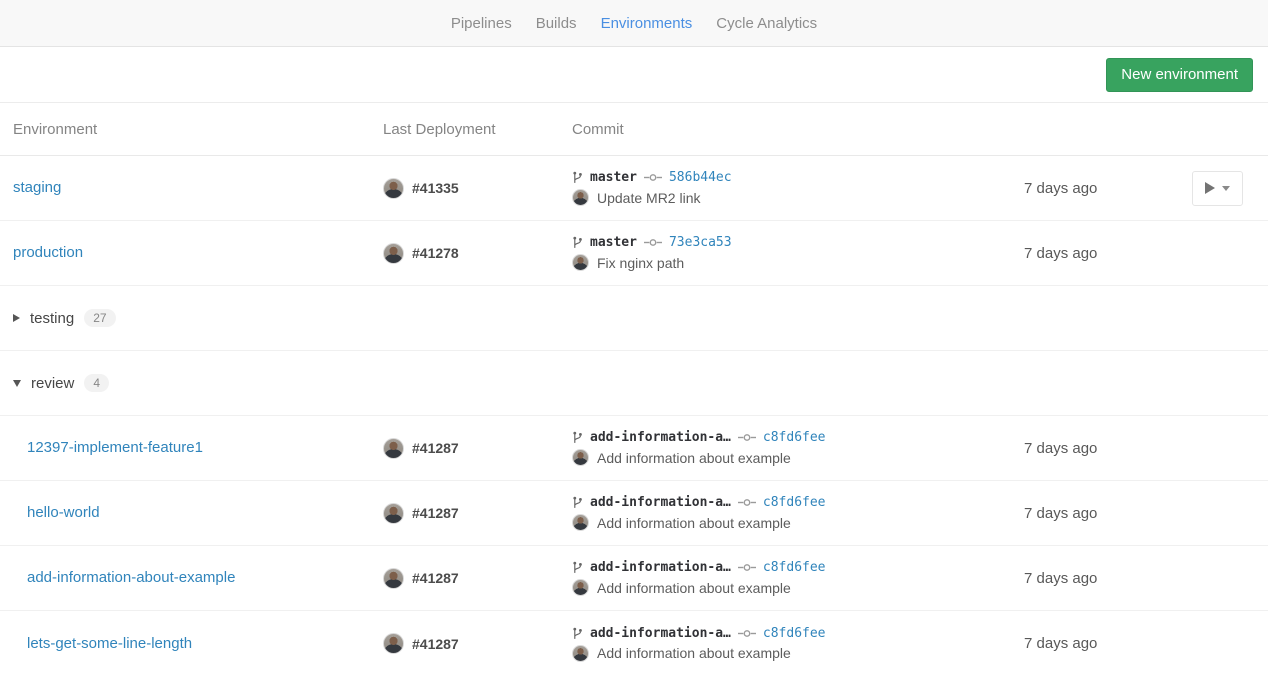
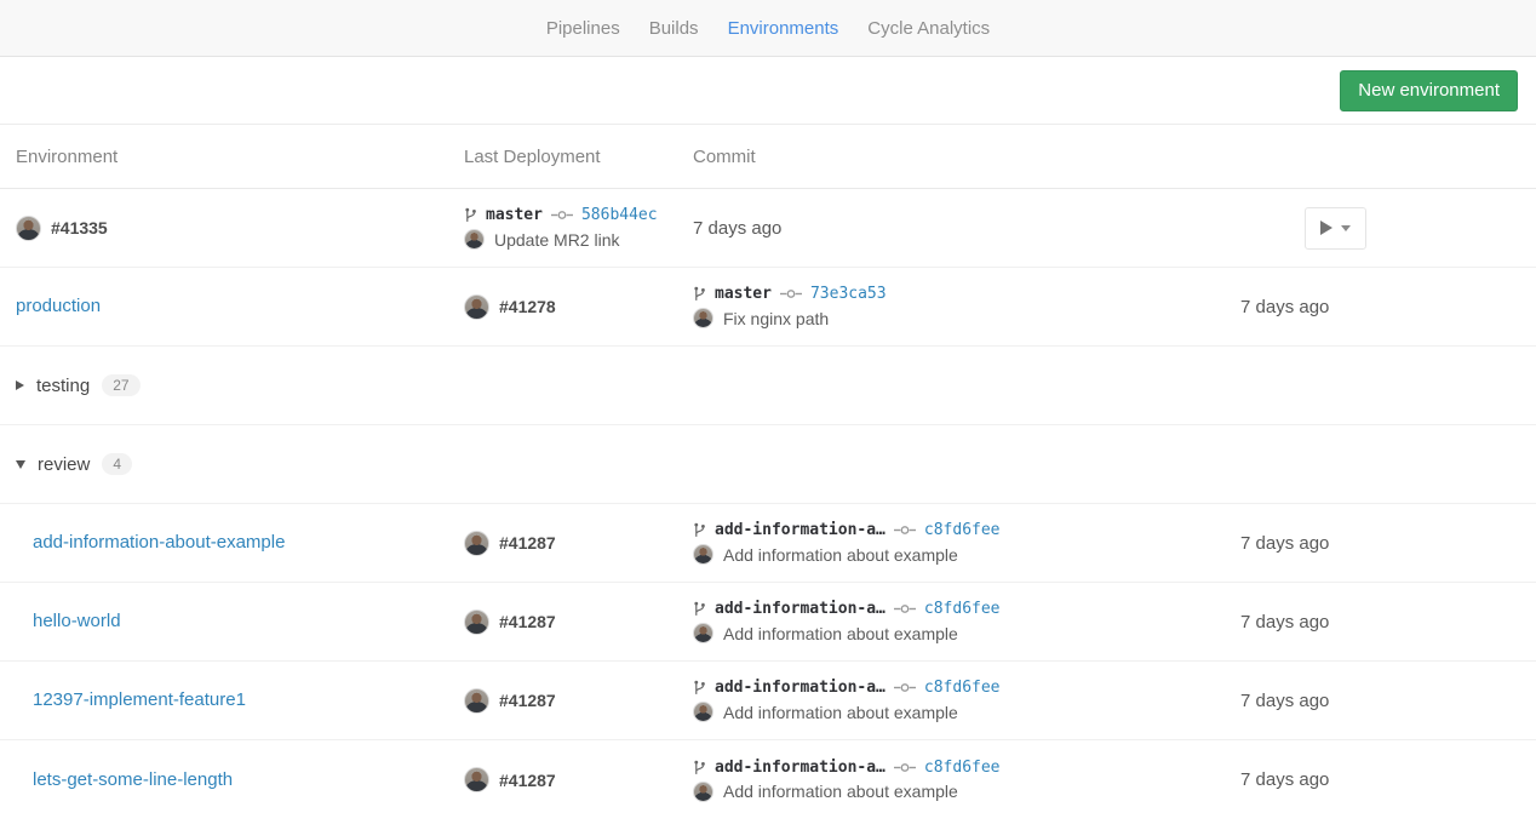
  Pipelines
  Builds
  Environments
  Cycle Analytics
  New environment
  Environment
  Last Deployment
  Commit
- staging
  #41335
  master
  586b44ec
  Update MR2 link
  7 days ago
  production
  #41278
  master
  73e3ca53
  Fix nginx path
  7 days ago
  testing
  27
  review
  4
- 12397-implement-feature1
+ add-information-about-example
  #41287
  add-information-a…
  c8fd6fee
  Add information about example
  7 days ago
  hello-world
  #41287
  add-information-a…
  c8fd6fee
  Add information about example
  7 days ago
- add-information-about-example
+ 12397-implement-feature1
  #41287
  add-information-a…
  c8fd6fee
  Add information about example
  7 days ago
  lets-get-some-line-length
  #41287
  add-information-a…
  c8fd6fee
  Add information about example
  7 days ago
